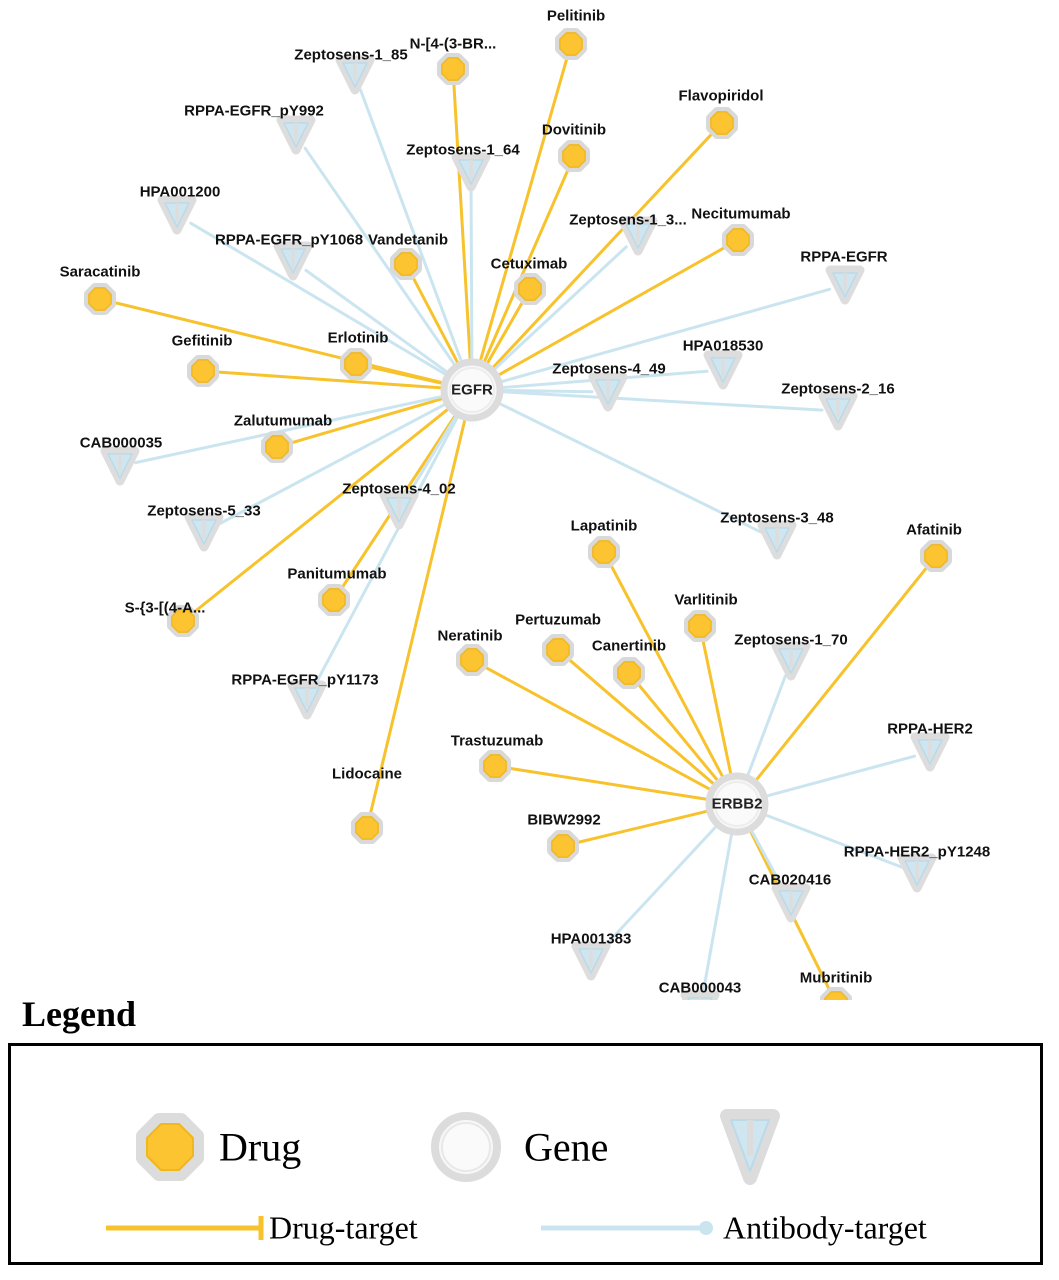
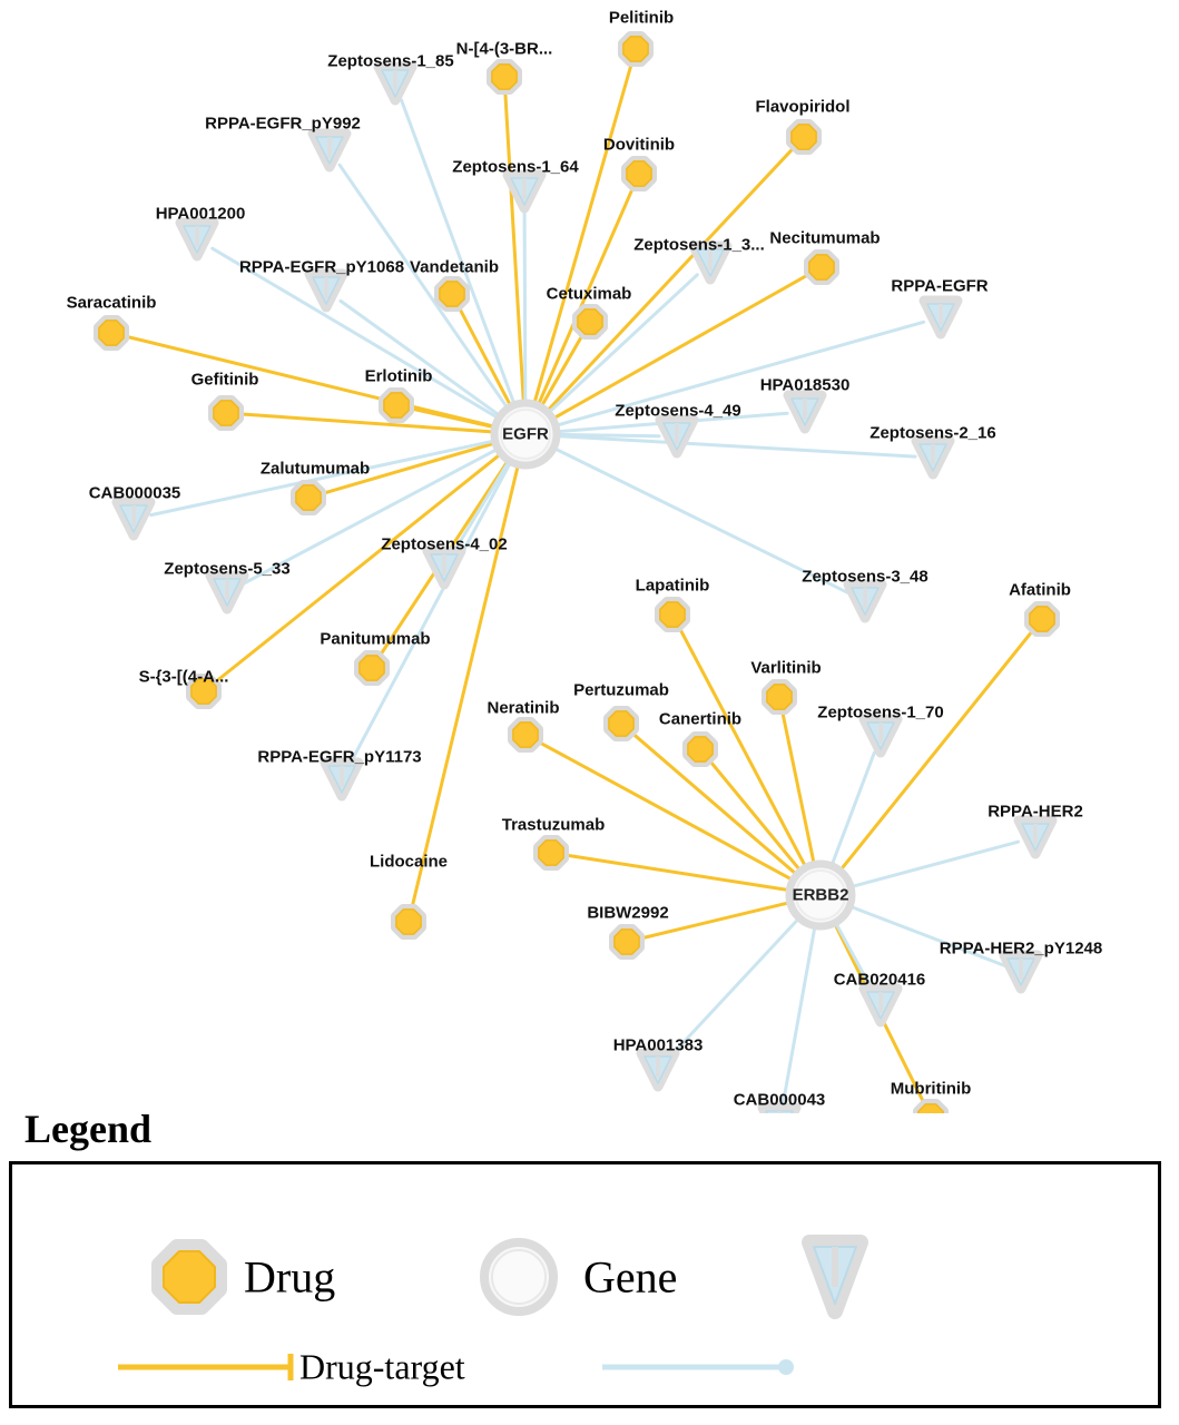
  Zeptosens-1_85
  RPPA-EGFR_pY992
  Zeptosens-1_64
  HPA001200
  Zeptosens-1_3...
  RPPA-EGFR_pY1068
  RPPA-EGFR
  HPA018530
  Zeptosens-4_49
  Zeptosens-2_16
  CAB000035
  Zeptosens-4_02
  Zeptosens-5_33
  Zeptosens-3_48
  Zeptosens-1_70
  RPPA-EGFR_pY1173
  RPPA-HER2
  RPPA-HER2_pY1248
  CAB020416
  HPA001383
  CAB000043
  Pelitinib
  N-[4-(3-BR...
  Flavopiridol
  Dovitinib
  Necitumumab
  Vandetanib
  Cetuximab
  Saracatinib
  Erlotinib
  Gefitinib
  Zalutumumab
  Afatinib
  Lapatinib
  Varlitinib
  Panitumumab
  S-{3-[(4-A...
  Pertuzumab
  Canertinib
  Neratinib
  Trastuzumab
  Lidocaine
  BIBW2992
  Mubritinib
  EGFR
  ERBB2
  Legend
  Drug
  Gene
  Drug-target
- Antibody-target
